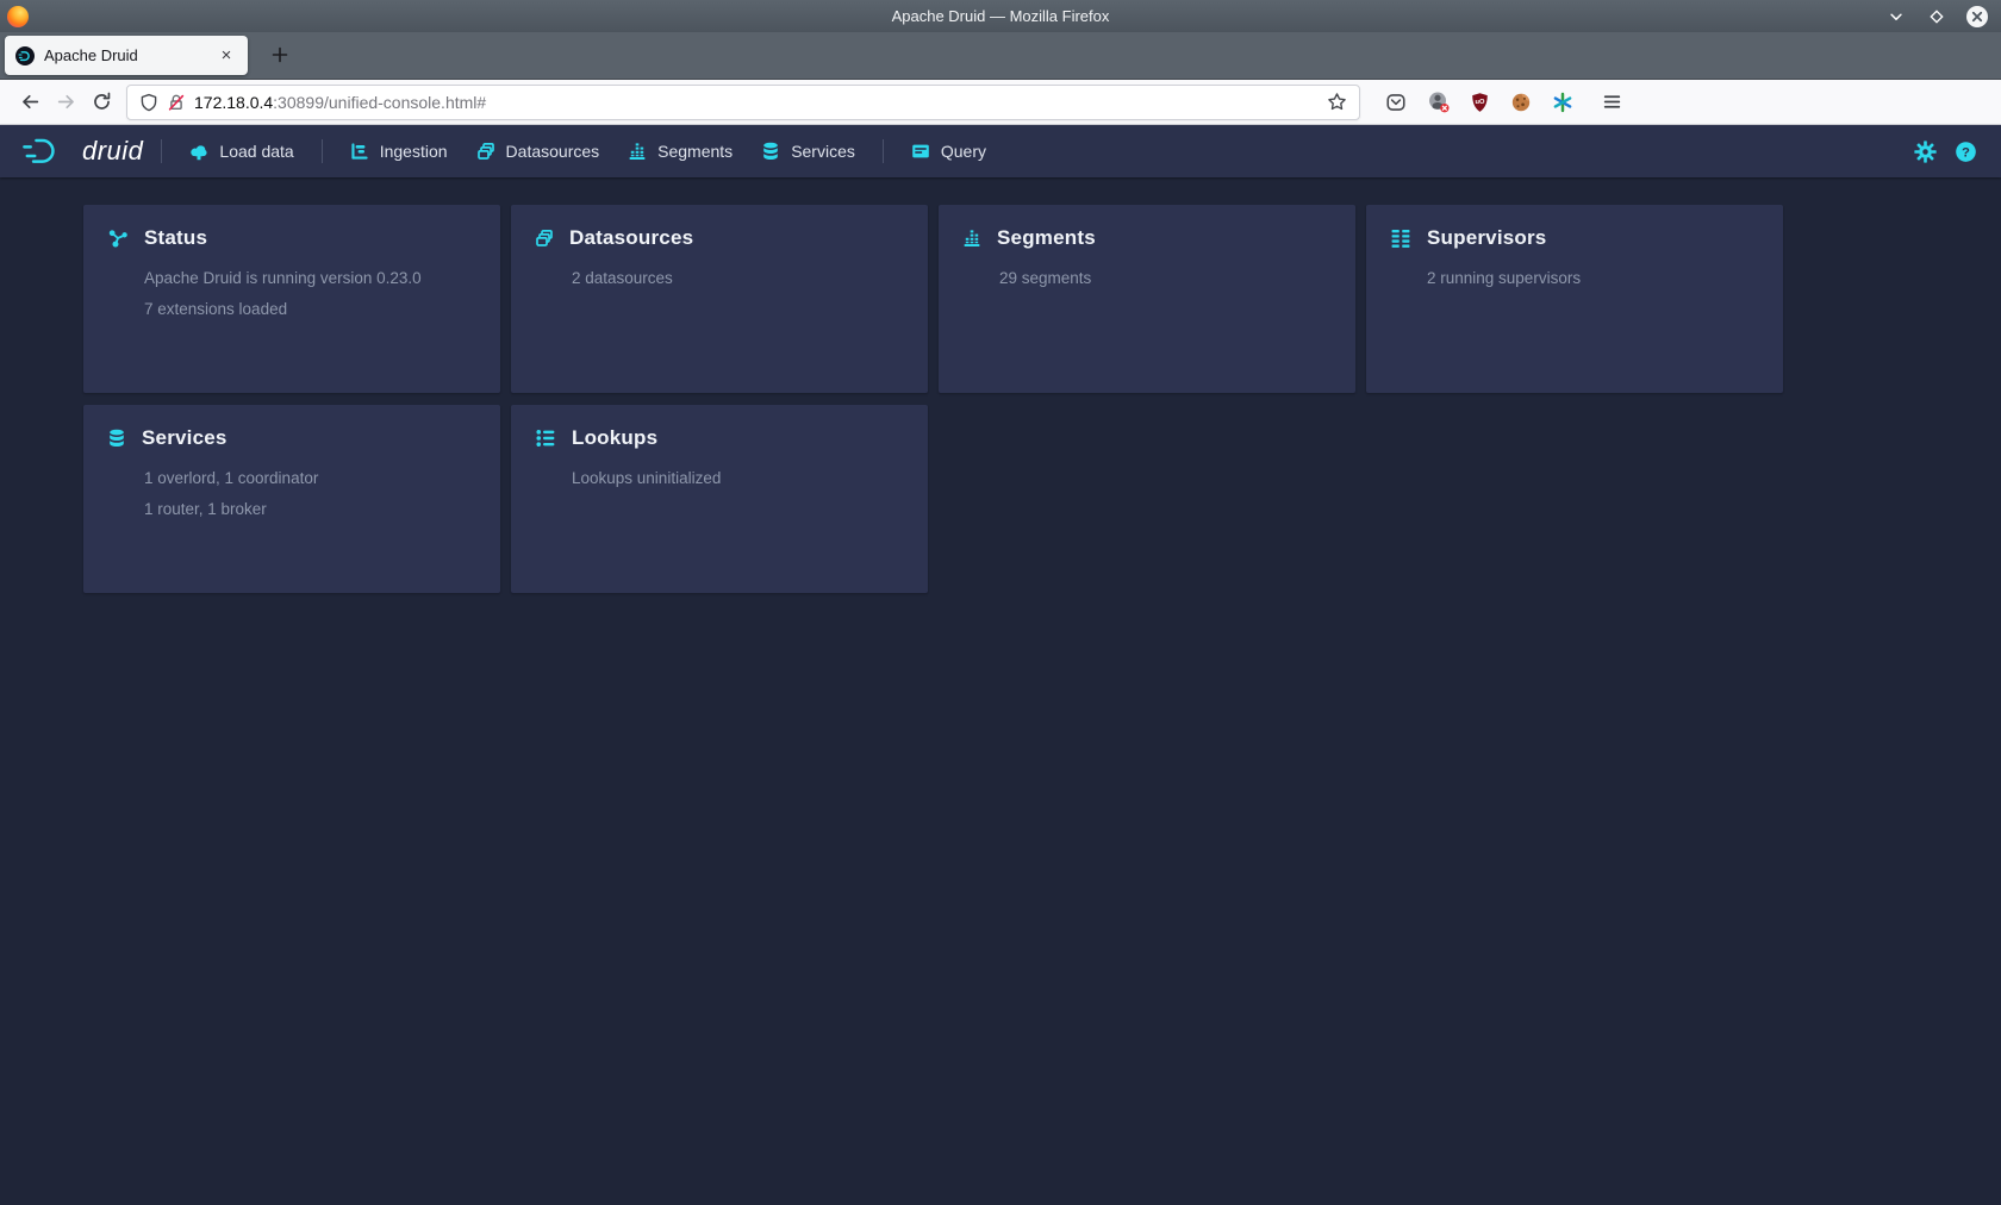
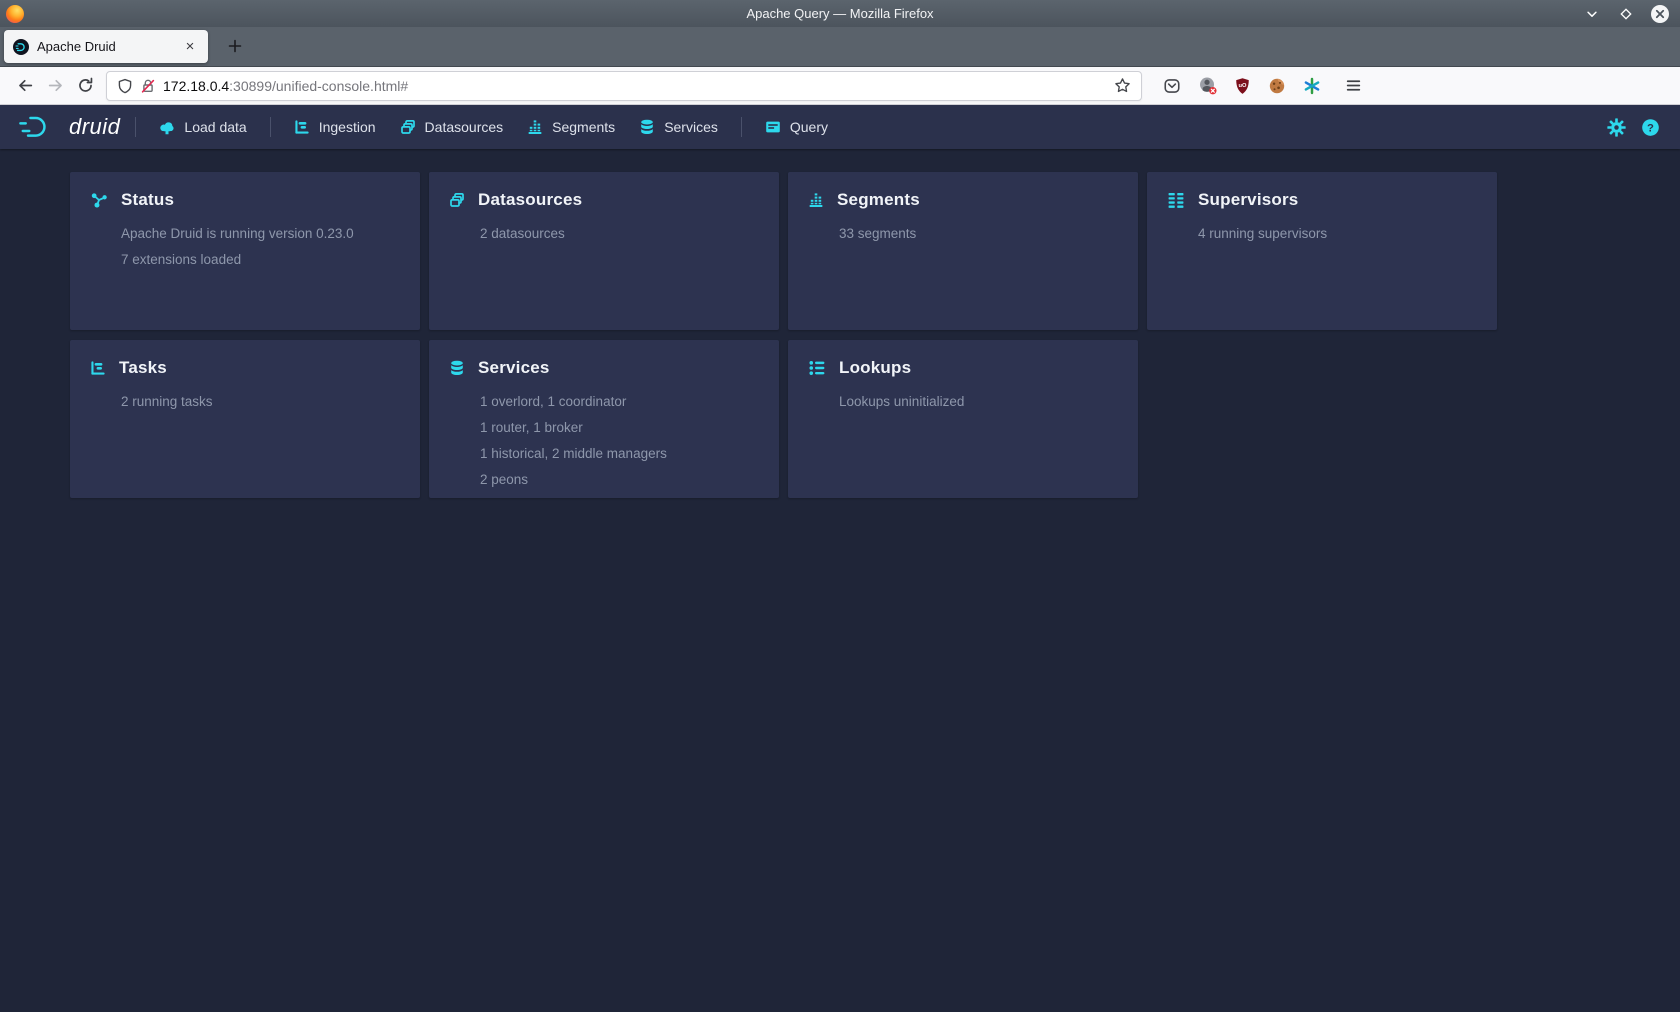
- Apache Druid — Mozilla Firefox
+ Apache Query — Mozilla Firefox
  Apache Druid
  ×
  172.18.0.4:30899/unified-console.html#
  druid
  Load data
  Ingestion
  Datasources
  Segments
  Services
  Query
  ?
  Status
  Apache Druid is running version 0.23.0
  7 extensions loaded
  Datasources
  2 datasources
  Segments
- 29 segments
+ 33 segments
  Supervisors
- 2 running supervisors
+ 4 running supervisors
+ Tasks
+ 2 running tasks
  Services
  1 overlord, 1 coordinator
  1 router, 1 broker
+ 1 historical, 2 middle managers
+ 2 peons
  Lookups
  Lookups uninitialized
